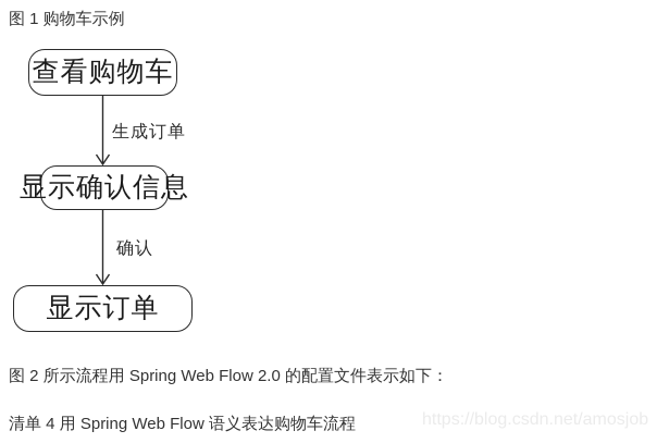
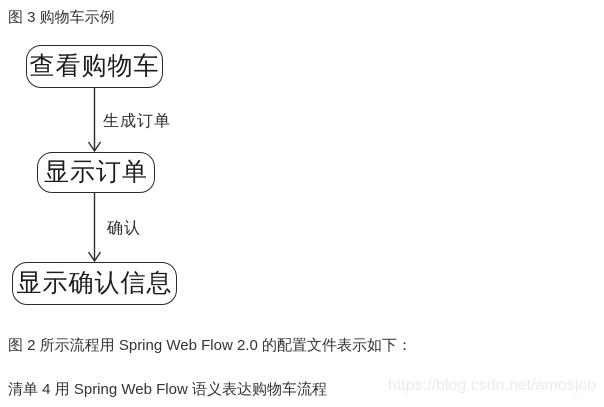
- 图 1 购物车示例
+ 图 3 购物车示例
  查看购物车
  生成订单
- 显示确认信息
+ 显示订单
  确认
- 显示订单
+ 显示确认信息
  图 2 所示流程用 Spring Web Flow 2.0 的配置文件表示如下：
  清单 4 用 Spring Web Flow 语义表达购物车流程
